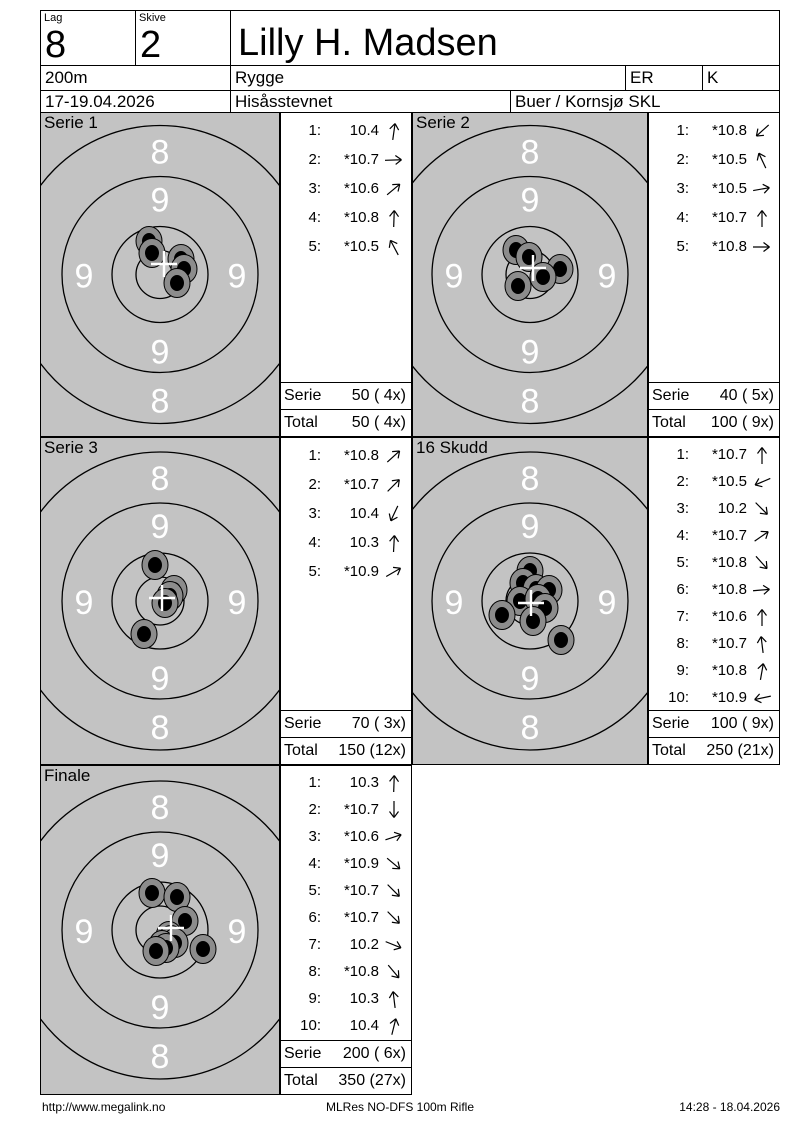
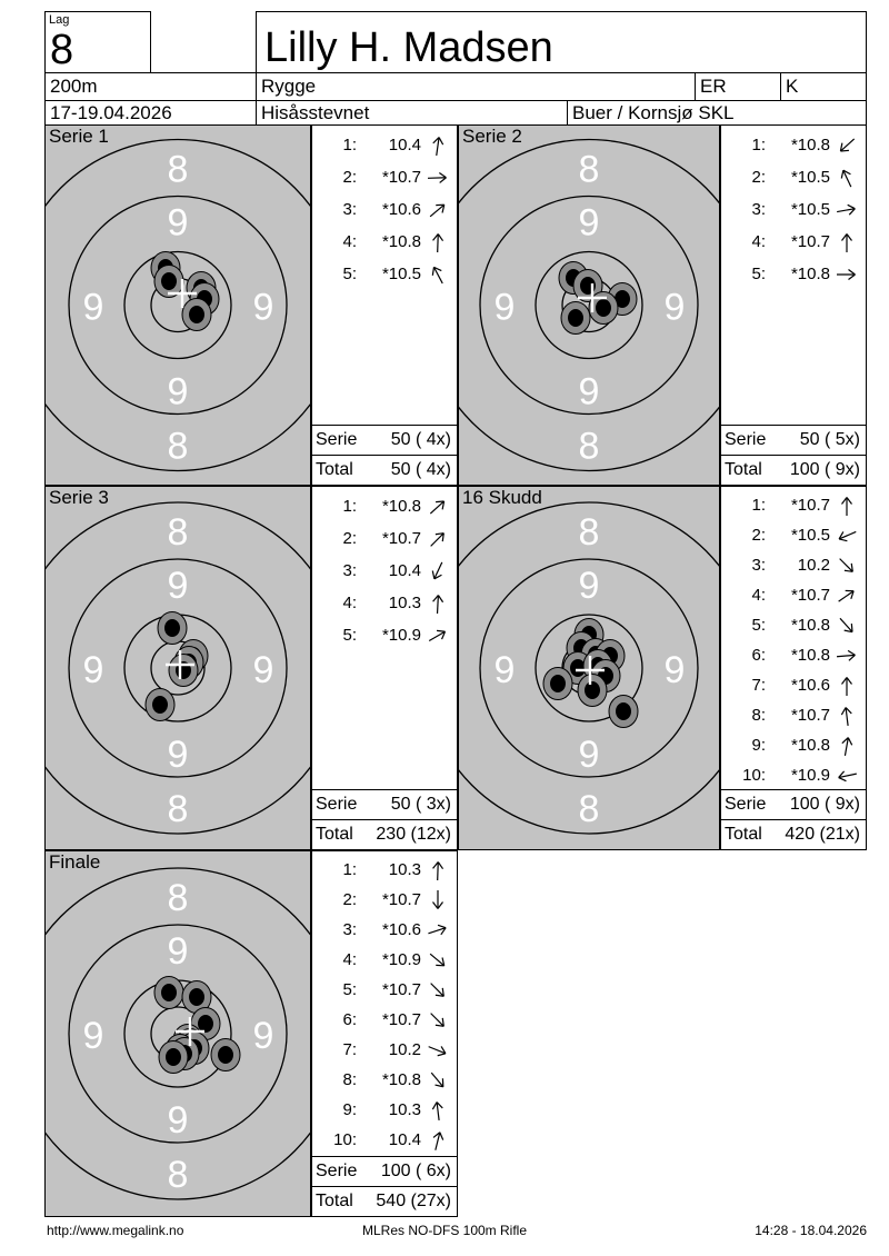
  Lag
  8
- Skive
- 2
  Lilly H. Madsen
  200m
  Rygge
  ER
  K
  17-19.04.2026
  Hisåsstevnet
  Buer / Kornsjø SKL
  8
  9
  9
  9
  9
  8
  Serie 1
  1:
  10.4
  2:
  *10.7
  3:
  *10.6
  4:
  *10.8
  5:
  *10.5
  Serie
  50 ( 4x)
  Total
  50 ( 4x)
  8
  9
  9
  9
  9
  8
  Serie 2
  1:
  *10.8
  2:
  *10.5
  3:
  *10.5
  4:
  *10.7
  5:
  *10.8
  Serie
- 40 ( 5x)
+ 50 ( 5x)
  Total
  100 ( 9x)
  8
  9
  9
  9
  9
  8
  Serie 3
  1:
  *10.8
  2:
  *10.7
  3:
  10.4
  4:
  10.3
  5:
  *10.9
  Serie
- 70 ( 3x)
+ 50 ( 3x)
  Total
- 150 (12x)
+ 230 (12x)
  8
  9
  9
  9
  9
  8
  16 Skudd
  1:
  *10.7
  2:
  *10.5
  3:
  10.2
  4:
  *10.7
  5:
  *10.8
  6:
  *10.8
  7:
  *10.6
  8:
  *10.7
  9:
  *10.8
  10:
  *10.9
  Serie
  100 ( 9x)
  Total
- 250 (21x)
+ 420 (21x)
  8
  9
  9
  9
  9
  8
  Finale
  1:
  10.3
  2:
  *10.7
  3:
  *10.6
  4:
  *10.9
  5:
  *10.7
  6:
  *10.7
  7:
  10.2
  8:
  *10.8
  9:
  10.3
  10:
  10.4
  Serie
- 200 ( 6x)
+ 100 ( 6x)
  Total
- 350 (27x)
+ 540 (27x)
  http://www.megalink.no
  MLRes NO-DFS 100m Rifle
  14:28 - 18.04.2026
